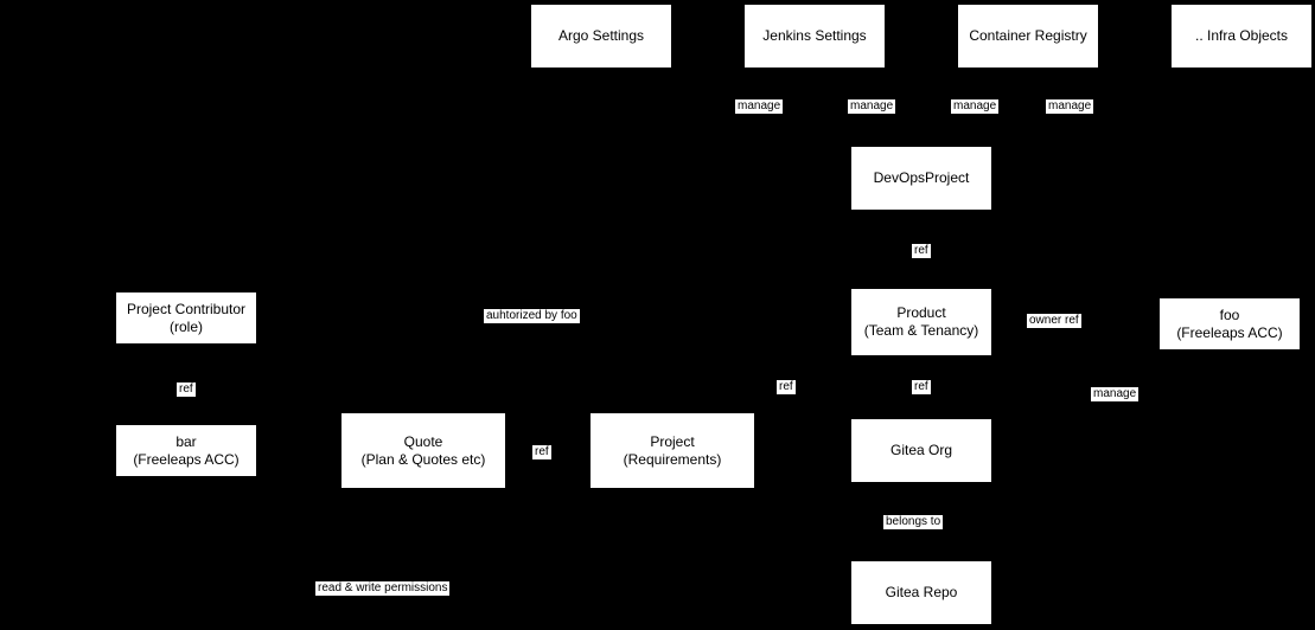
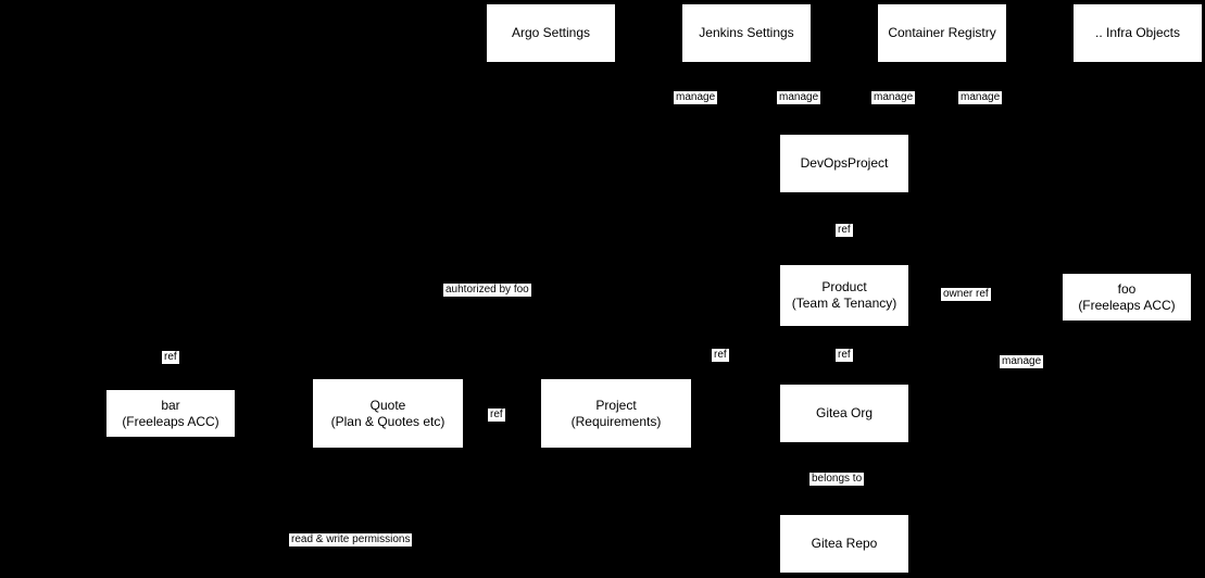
  Argo Settings
  Jenkins Settings
  Container Registry
  .. Infra Objects
  DevOpsProject
- Project Contributor
- (role)
  Product
  (Team & Tenancy)
  foo
  (Freeleaps ACC)
  bar
  (Freeleaps ACC)
  Quote
  (Plan & Quotes etc)
  Project
  (Requirements)
  Gitea Org
  Gitea Repo
  manage
  manage
  manage
  manage
  ref
  auhtorized by foo
  owner ref
  ref
  ref
  ref
  manage
  ref
  belongs to
  read & write permissions
